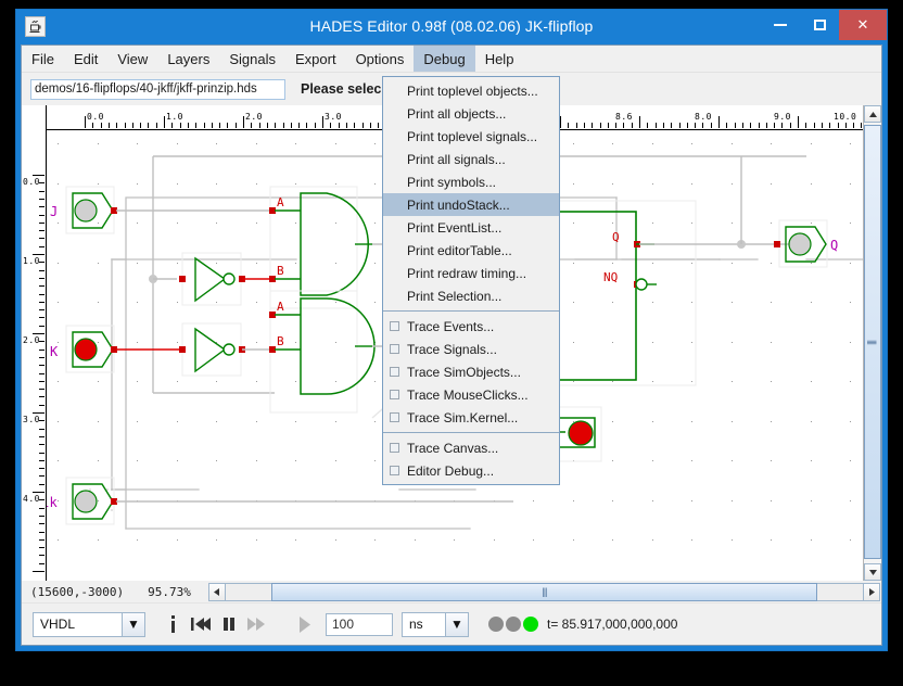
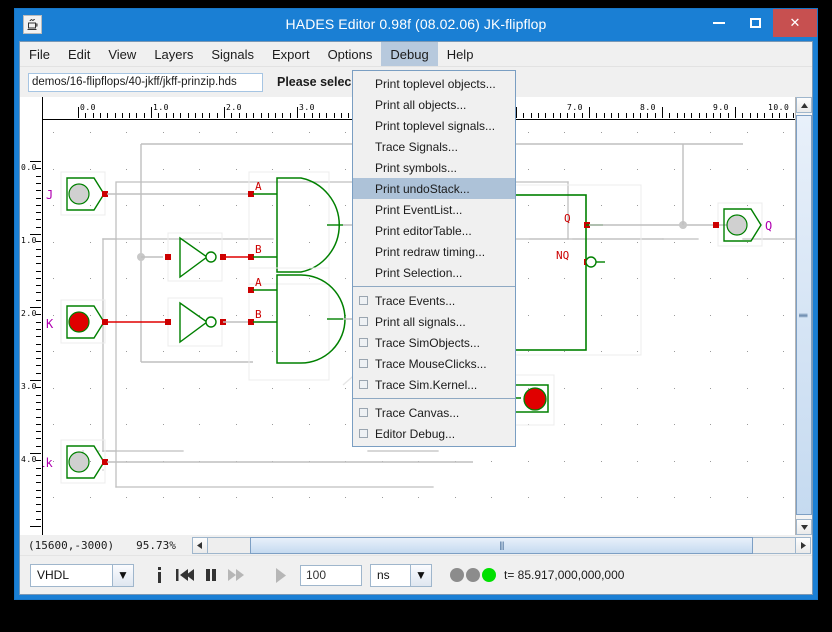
  HADES Editor 0.98f (08.02.06) JK-flipflop
  ✕
  File
  Edit
  View
  Layers
  Signals
  Export
  Options
  Debug
  Help
  demos/16-flipflops/40-jkff/jkff-prinzip.hds
  Please selec
  0.0
  1.0
  2.0
  3.0
- 8.6
+ 7.0
  8.0
  9.0
  10.0
  0.0
  1.0
  2.0
  3.0
  4.0
  J
  A
  B
  K
  A
  B
  Q
  NQ
  Q
  (15600,-3000)
  95.73%
  |||
  VHDL
  ▼
  100
  ns
  ▼
  t= 85.917,000,000,000
  Print toplevel objects...
  Print all objects...
  Print toplevel signals...
- Print all signals...
+ Trace Signals...
  Print symbols...
  Print undoStack...
  Print EventList...
  Print editorTable...
  Print redraw timing...
  Print Selection...
  Trace Events...
- Trace Signals...
+ Print all signals...
  Trace SimObjects...
  Trace MouseClicks...
  Trace Sim.Kernel...
  Trace Canvas...
  Editor Debug...
